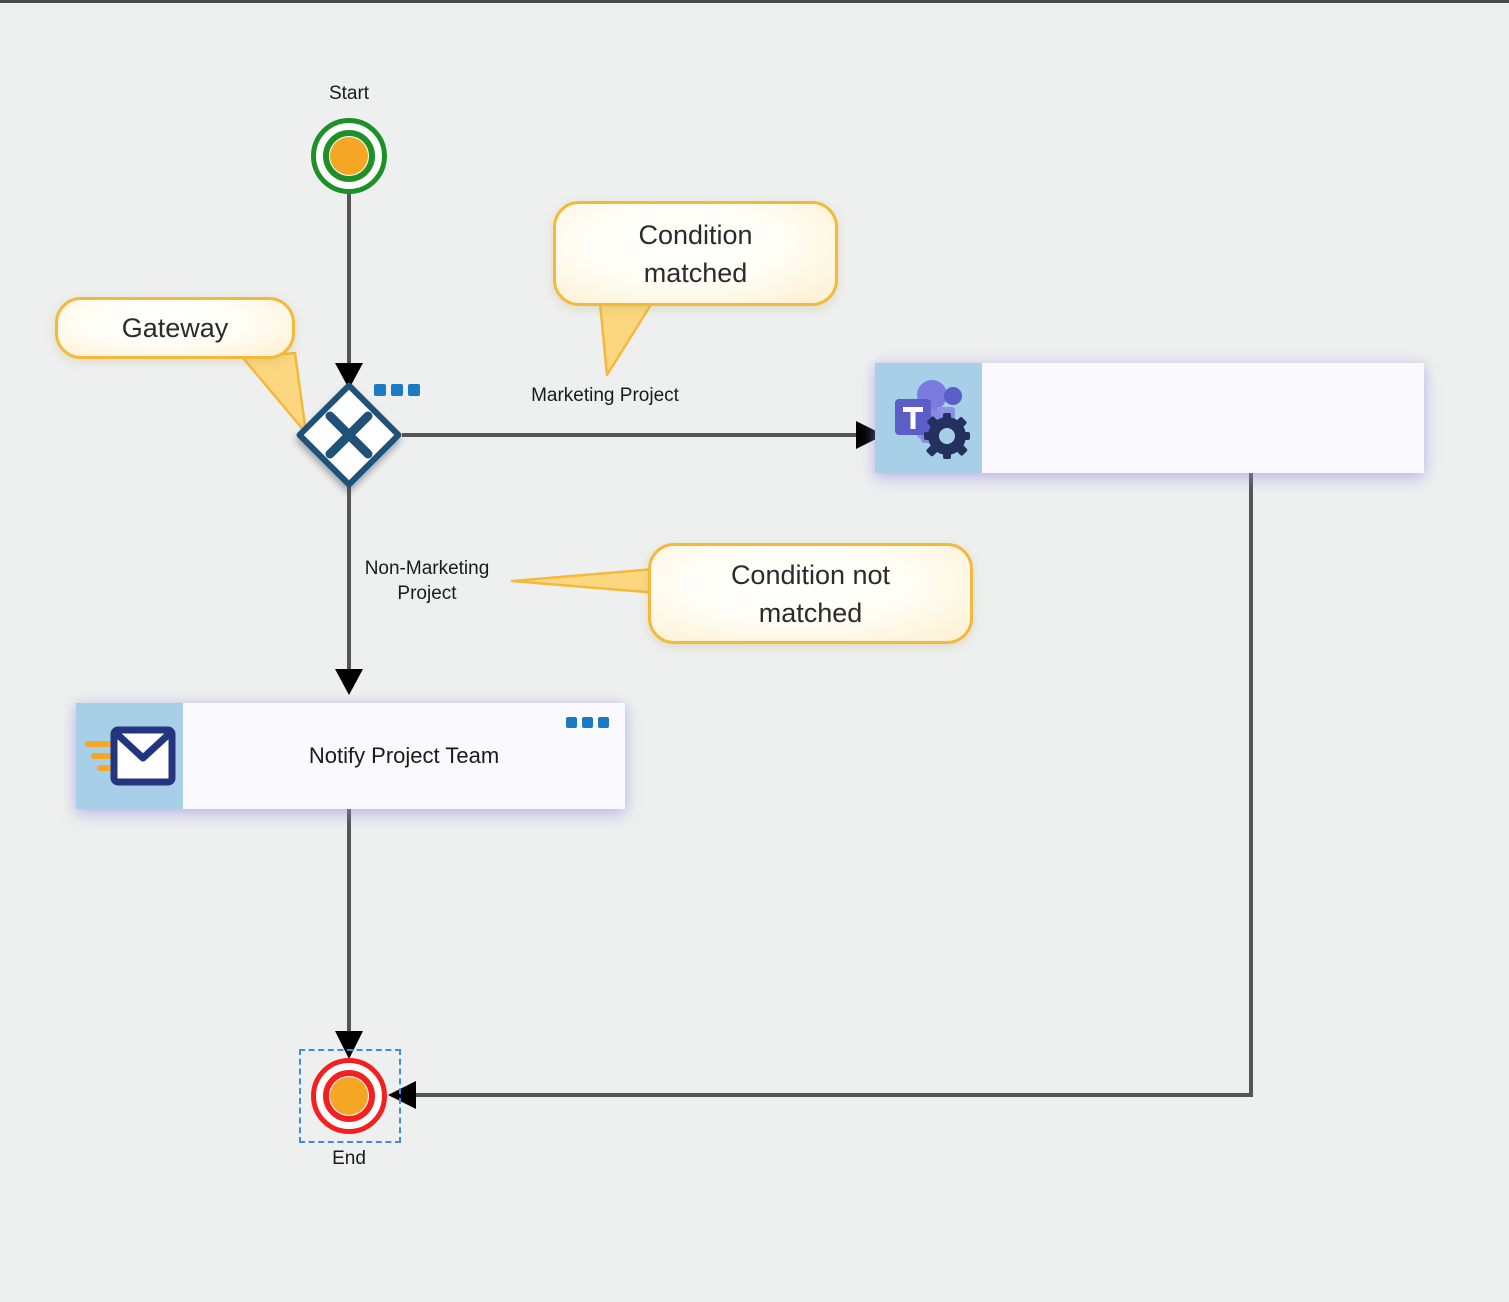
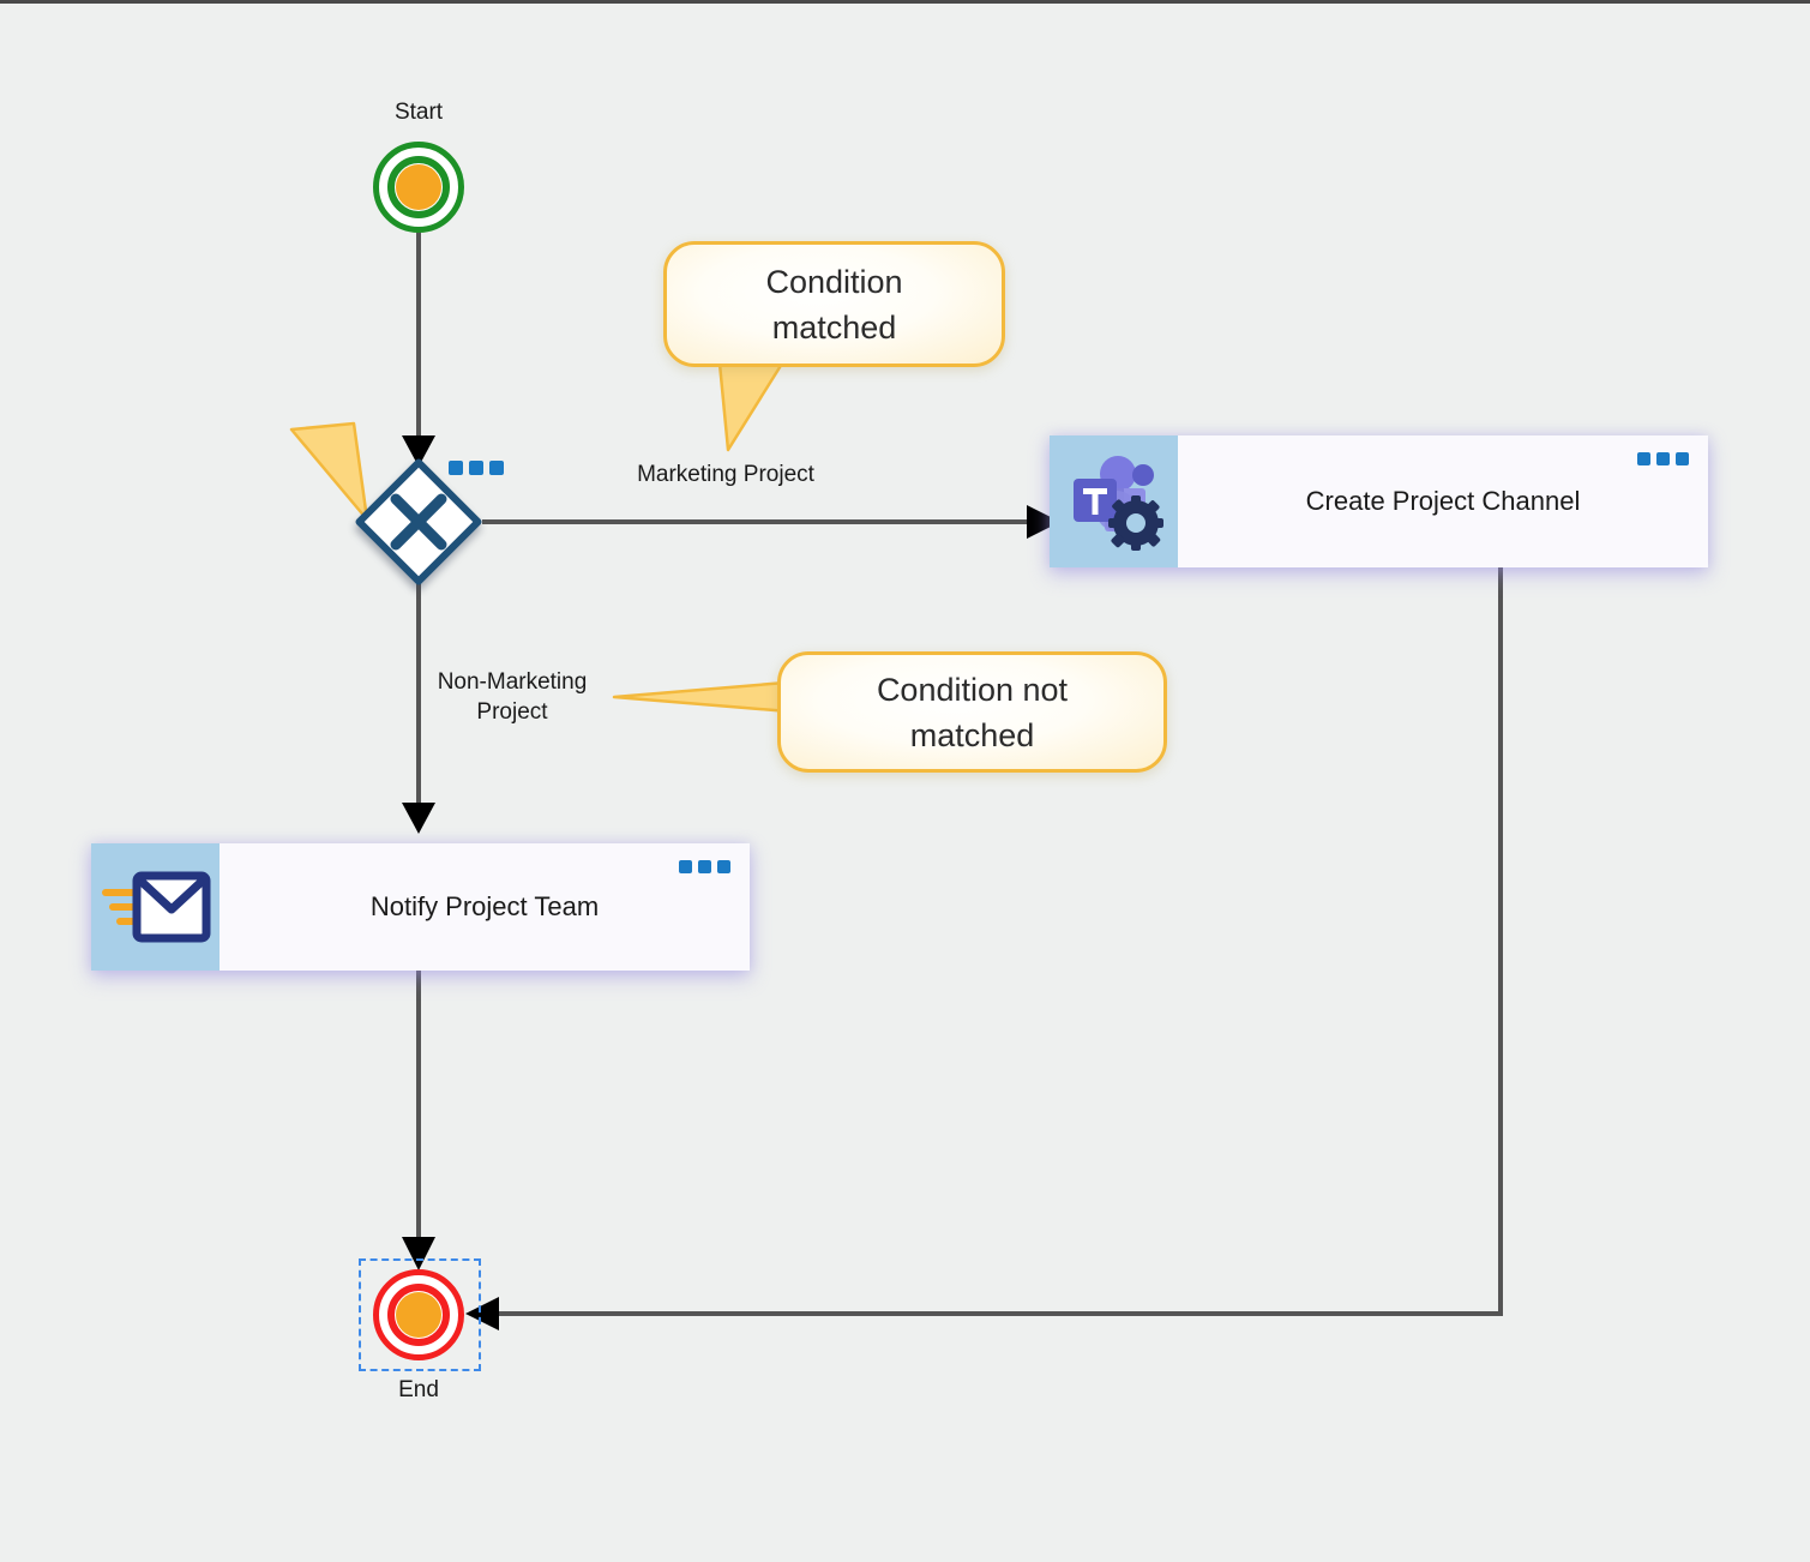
  Start
  Marketing Project
  Non-Marketing
  Project
+ Create Project Channel
  Notify Project Team
  End
- Gateway
  Condition
  matched
  Condition not
  matched
